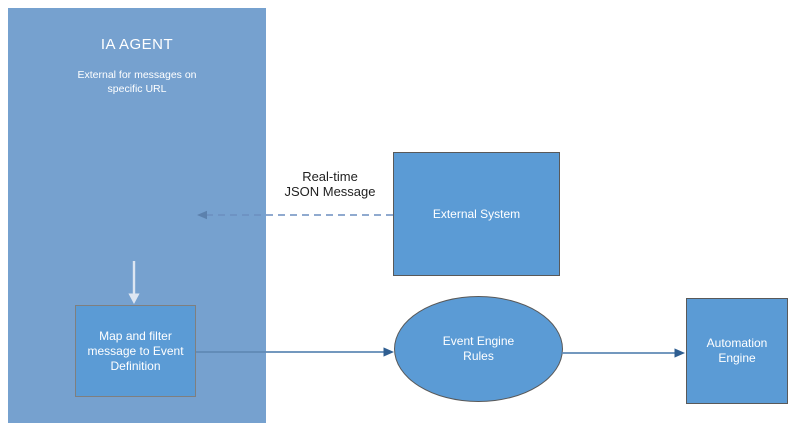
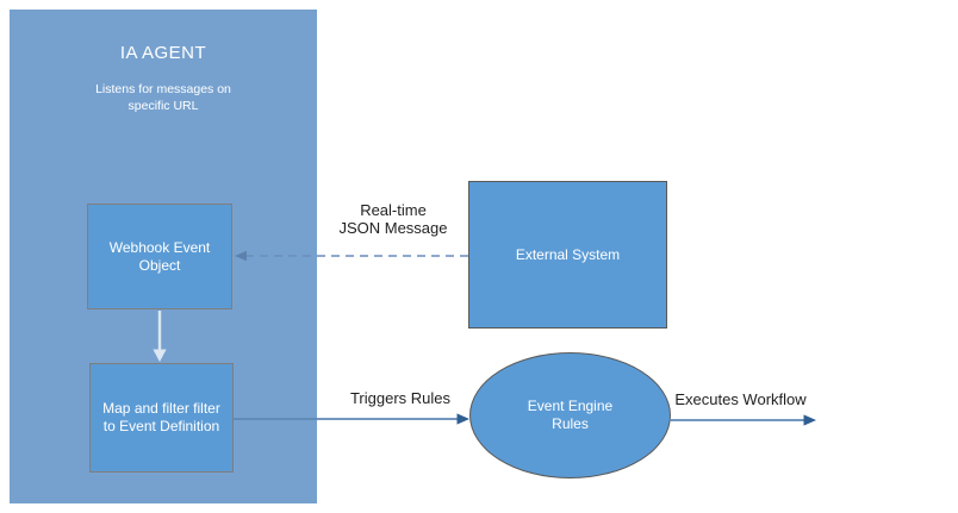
  IA AGENT
- External for messages on specific URL
+ Listens for messages on specific URL
+ Webhook Event Object
- Map and filter message to Event Definition
+ Map and filter filter to Event Definition
  External System
  Event Engine Rules
- Automation Engine
  Real-time
  JSON Message
+ Triggers Rules
+ Executes Workflow
